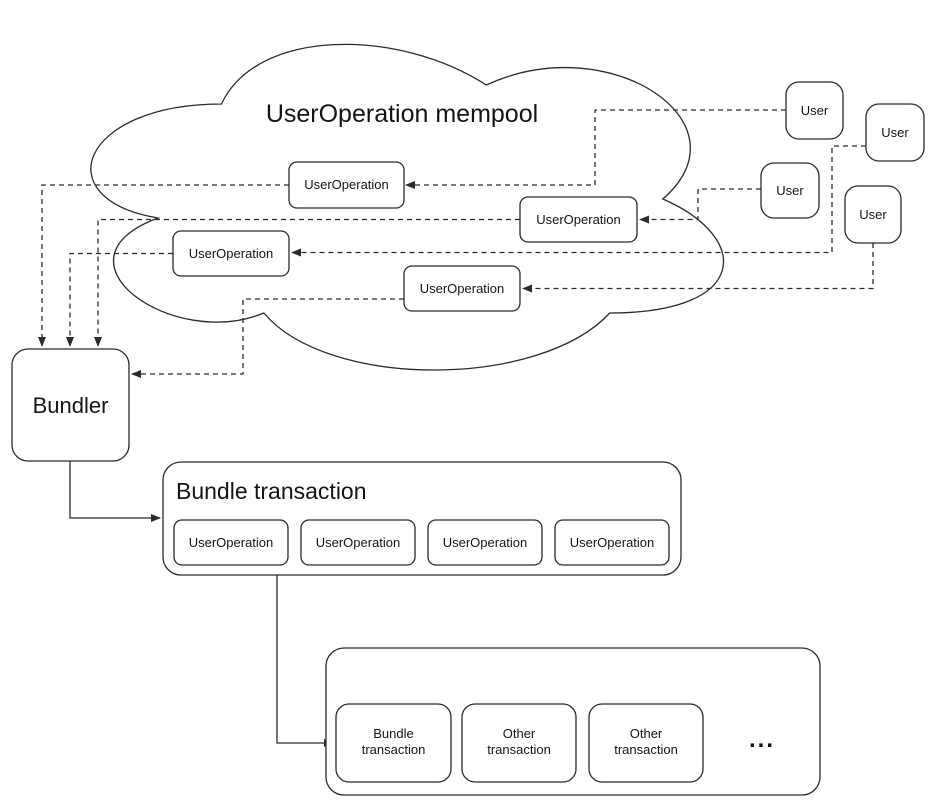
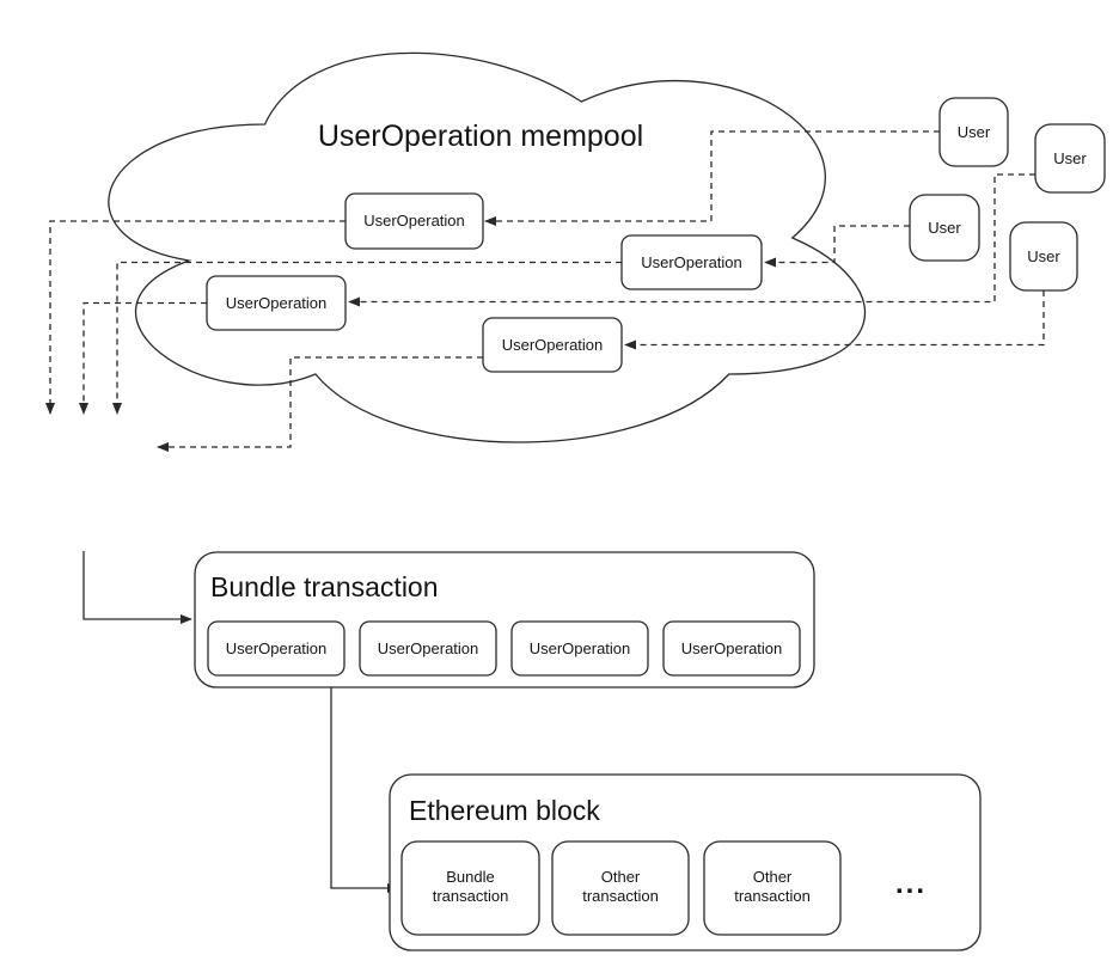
  UserOperation mempool
  UserOperation
  UserOperation
  UserOperation
  UserOperation
  User
  User
  User
  User
- Bundler
  Bundle transaction
  UserOperation
  UserOperation
  UserOperation
  UserOperation
+ Ethereum block
  Bundle
  transaction
  Other
  transaction
  Other
  transaction
  ...
